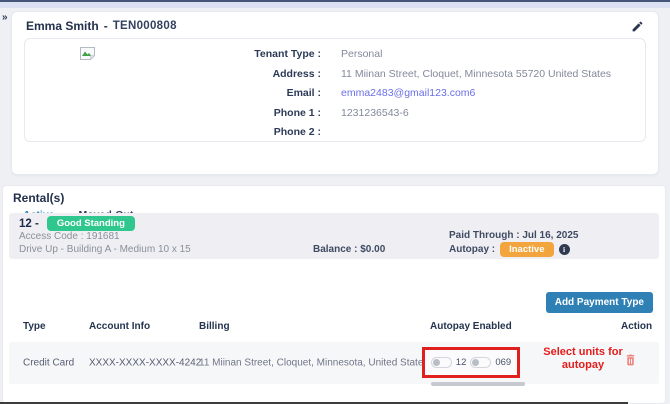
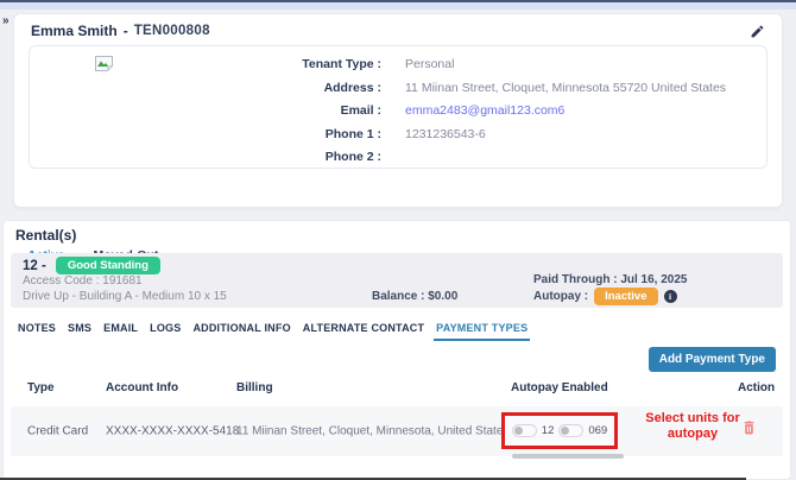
  »
  Emma Smith
  -
  TEN000808
  Tenant Type :
  Personal
  Address :
  11 Miinan Street, Cloquet, Minnesota 55720 United States
  Email :
  emma2483@gmail123.com6
  Phone 1 :
  1231236543-6
  Phone 2 :
  Rental(s)
  12 -
  Good Standing
  Access Code : 191681
  Drive Up - Building A - Medium 10 x 15
  Balance : $0.00
  Paid Through : Jul 16, 2025
  Autopay :
  Inactive
  i
+ NOTES
+ SMS
+ EMAIL
+ LOGS
+ ADDITIONAL INFO
+ ALTERNATE CONTACT
+ PAYMENT TYPES
  Add Payment Type
  Type
  Account Info
  Billing
  Autopay Enabled
  Action
  Credit Card
- XXXX-XXXX-XXXX-4242
+ XXXX-XXXX-XXXX-5418
  11 Miinan Street, Cloquet, Minnesota, United State
  12
  069
  Select units for autopay
